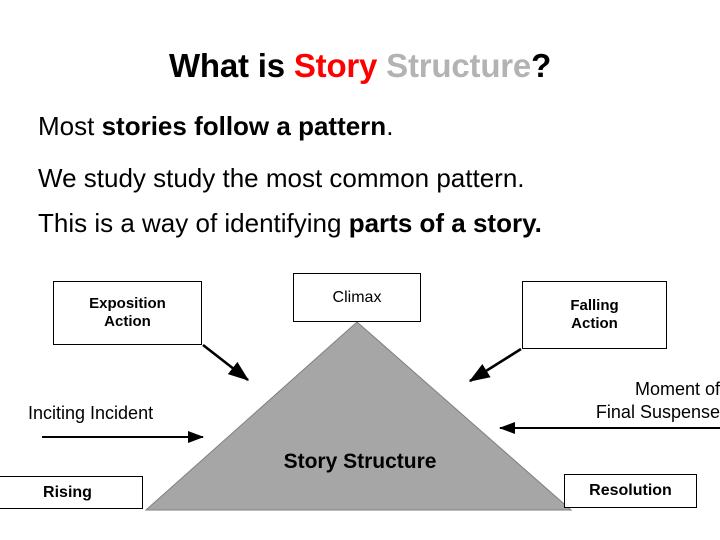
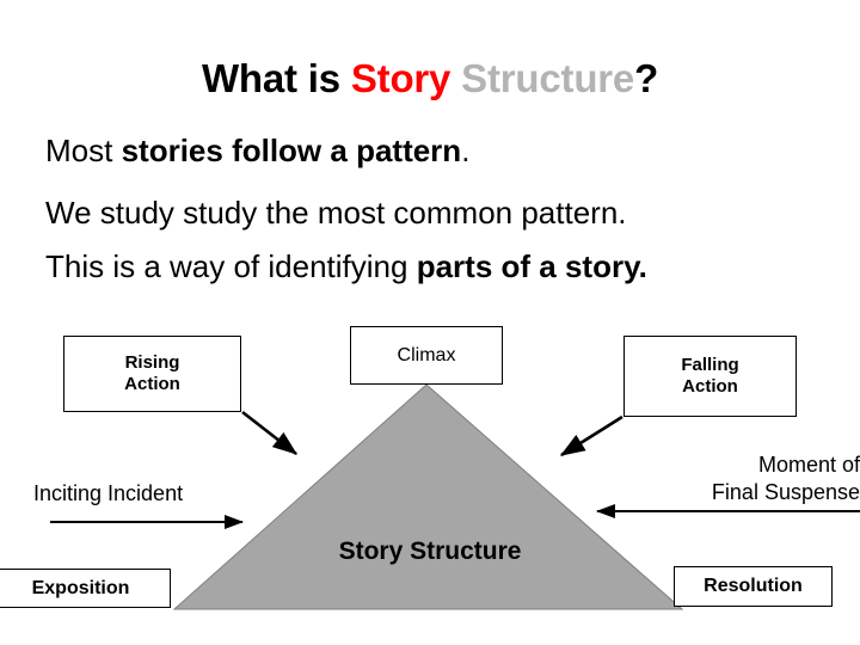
  What is Story Structure?
  Most stories follow a pattern.
  We study study the most common pattern.
  This is a way of identifying parts of a story.
  Story Structure
- Exposition
+ Rising
  Action
  Climax
  Falling
  Action
- Rising
+ Exposition
  Resolution
  Inciting Incident
  Moment of
  Final Suspense
